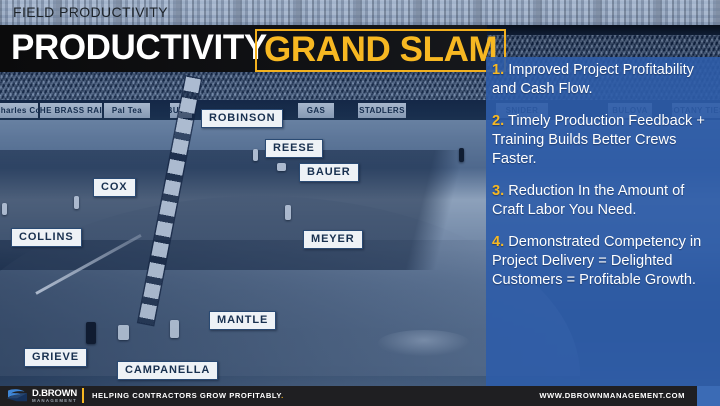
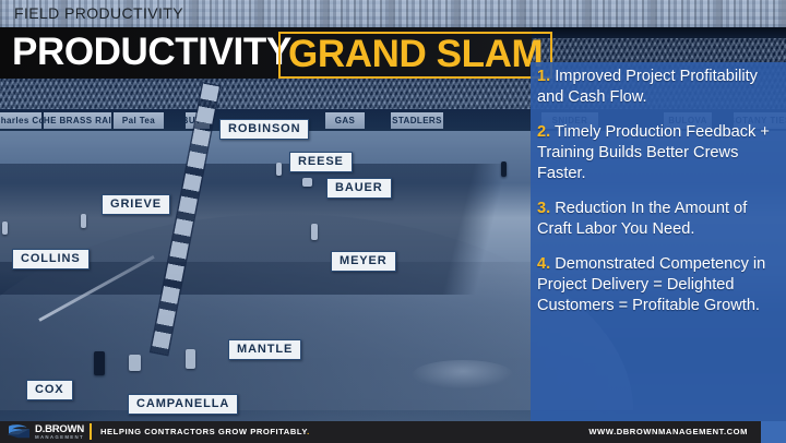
  FIELD PRODUCTIVITY
  PRODUCTIVITY
  GRAND SLAM
  ROBINSON
  REESE
  BAUER
- COX
+ GRIEVE
  COLLINS
  MEYER
  MANTLE
- GRIEVE
+ COX
  CAMPANELLA
  1. Improved Project Profitability and Cash Flow.
  2. Timely Production Feedback + Training Builds Better Crews Faster.
  3. Reduction In the Amount of Craft Labor You Need.
  4. Demonstrated Competency in Project Delivery = Delighted Customers = Profitable Growth.
  D.BROWN
  HELPING CONTRACTORS GROW PROFITABLY.
  WWW.DBROWNMANAGEMENT.COM
